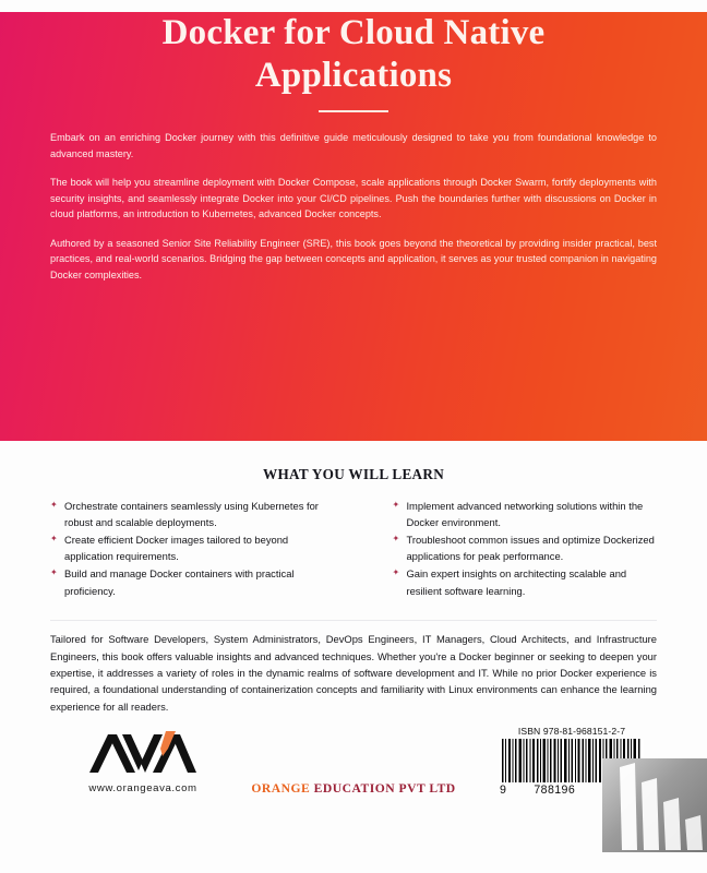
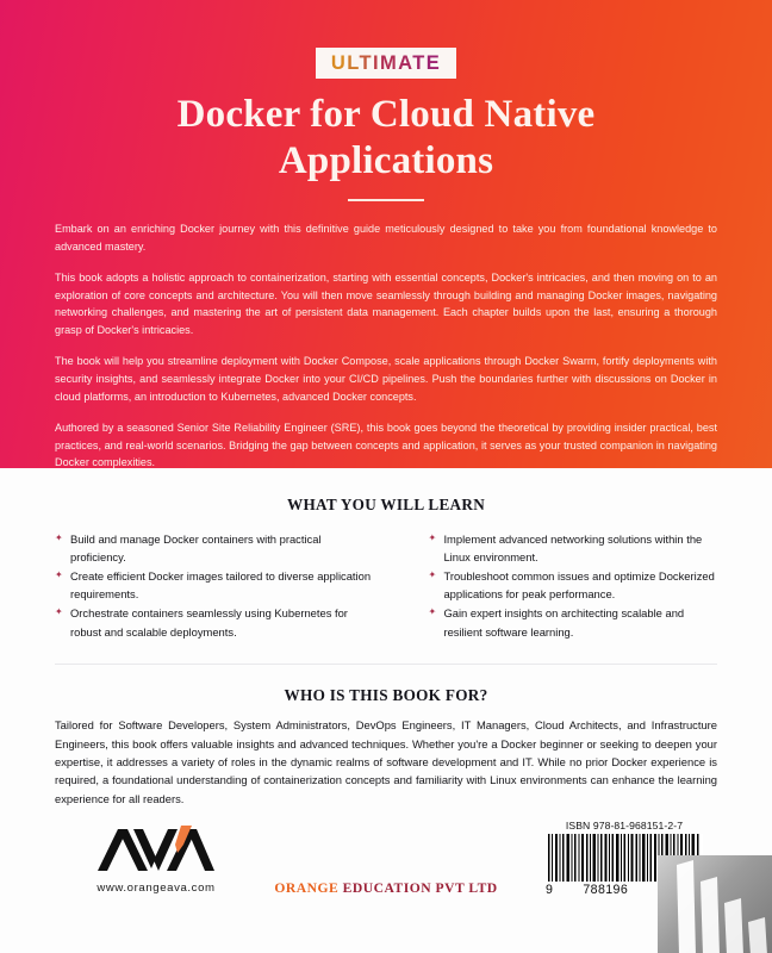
+ ULTIMATE
  Docker for Cloud Native
  Applications
  Embark on an enriching Docker journey with this definitive guide meticulously designed to take you from foundational knowledge to advanced mastery.
+ This book adopts a holistic approach to containerization, starting with essential concepts, Docker's intricacies, and then moving on to an exploration of core concepts and architecture. You will then move seamlessly through building and managing Docker images, navigating networking challenges, and mastering the art of persistent data management. Each chapter builds upon the last, ensuring a thorough grasp of Docker's intricacies.
  The book will help you streamline deployment with Docker Compose, scale applications through Docker Swarm, fortify deployments with security insights, and seamlessly integrate Docker into your CI/CD pipelines. Push the boundaries further with discussions on Docker in cloud platforms, an introduction to Kubernetes, advanced Docker concepts.
  Authored by a seasoned Senior Site Reliability Engineer (SRE), this book goes beyond the theoretical by providing insider practical, best practices, and real-world scenarios. Bridging the gap between concepts and application, it serves as your trusted companion in navigating Docker complexities.
  WHAT YOU WILL LEARN
  ✦
- Orchestrate containers seamlessly using Kubernetes for robust and scalable deployments.
+ Build and manage Docker containers with practical proficiency.
  ✦
- Create efficient Docker images tailored to beyond application requirements.
+ Create efficient Docker images tailored to diverse application requirements.
  ✦
- Build and manage Docker containers with practical proficiency.
+ Orchestrate containers seamlessly using Kubernetes for robust and scalable deployments.
  ✦
- Implement advanced networking solutions within the Docker environment.
+ Implement advanced networking solutions within the Linux environment.
  ✦
  Troubleshoot common issues and optimize Dockerized applications for peak performance.
  ✦
  Gain expert insights on architecting scalable and resilient software learning.
+ WHO IS THIS BOOK FOR?
  Tailored for Software Developers, System Administrators, DevOps Engineers, IT Managers, Cloud Architects, and Infrastructure Engineers, this book offers valuable insights and advanced techniques. Whether you're a Docker beginner or seeking to deepen your expertise, it addresses a variety of roles in the dynamic realms of software development and IT. While no prior Docker experience is required, a foundational understanding of containerization concepts and familiarity with Linux environments can enhance the learning experience for all readers.
  www.orangeava.com
  ORANGE EDUCATION PVT LTD
  ISBN 978-81-968151-2-7
  9
  788196
